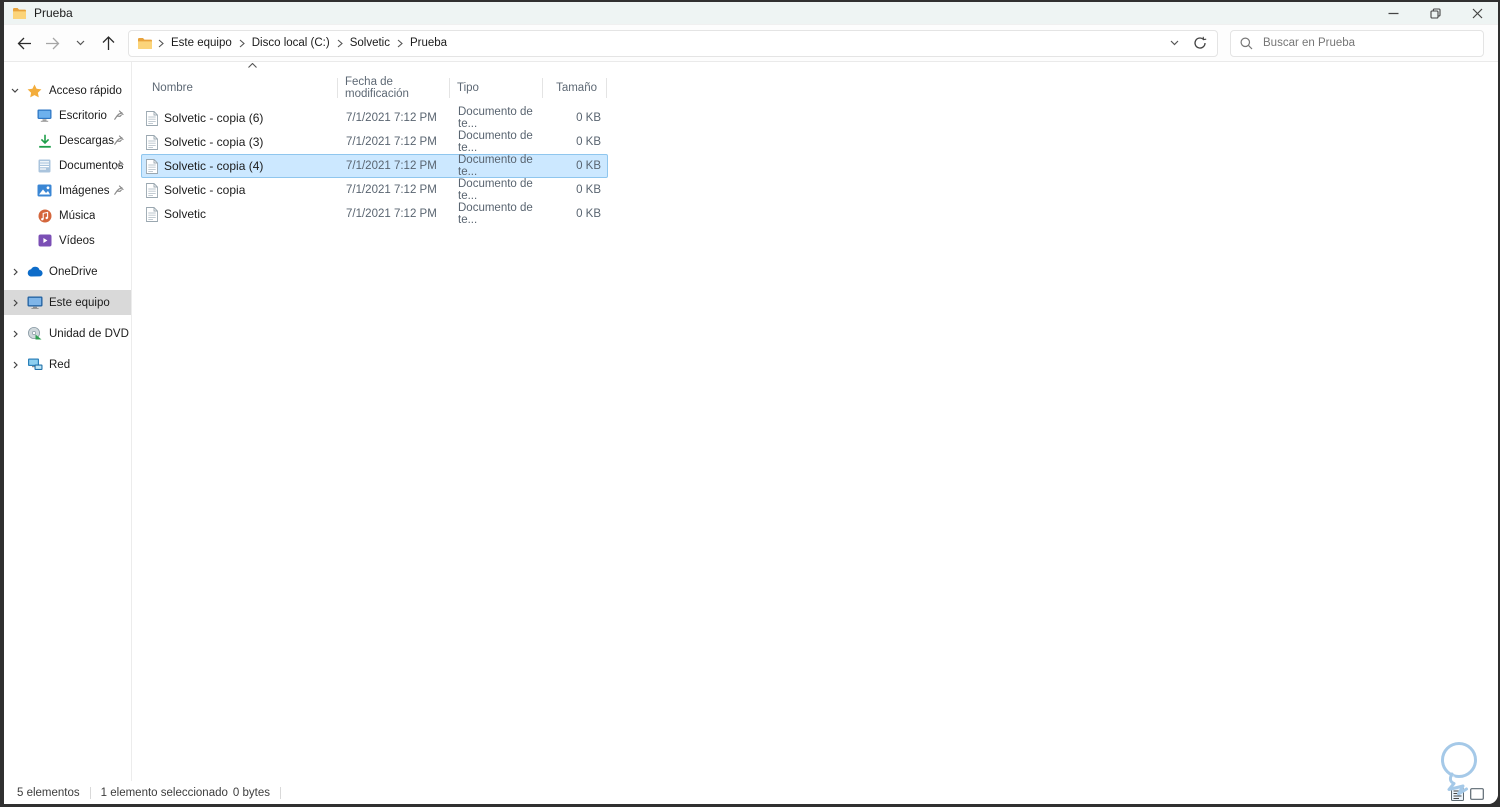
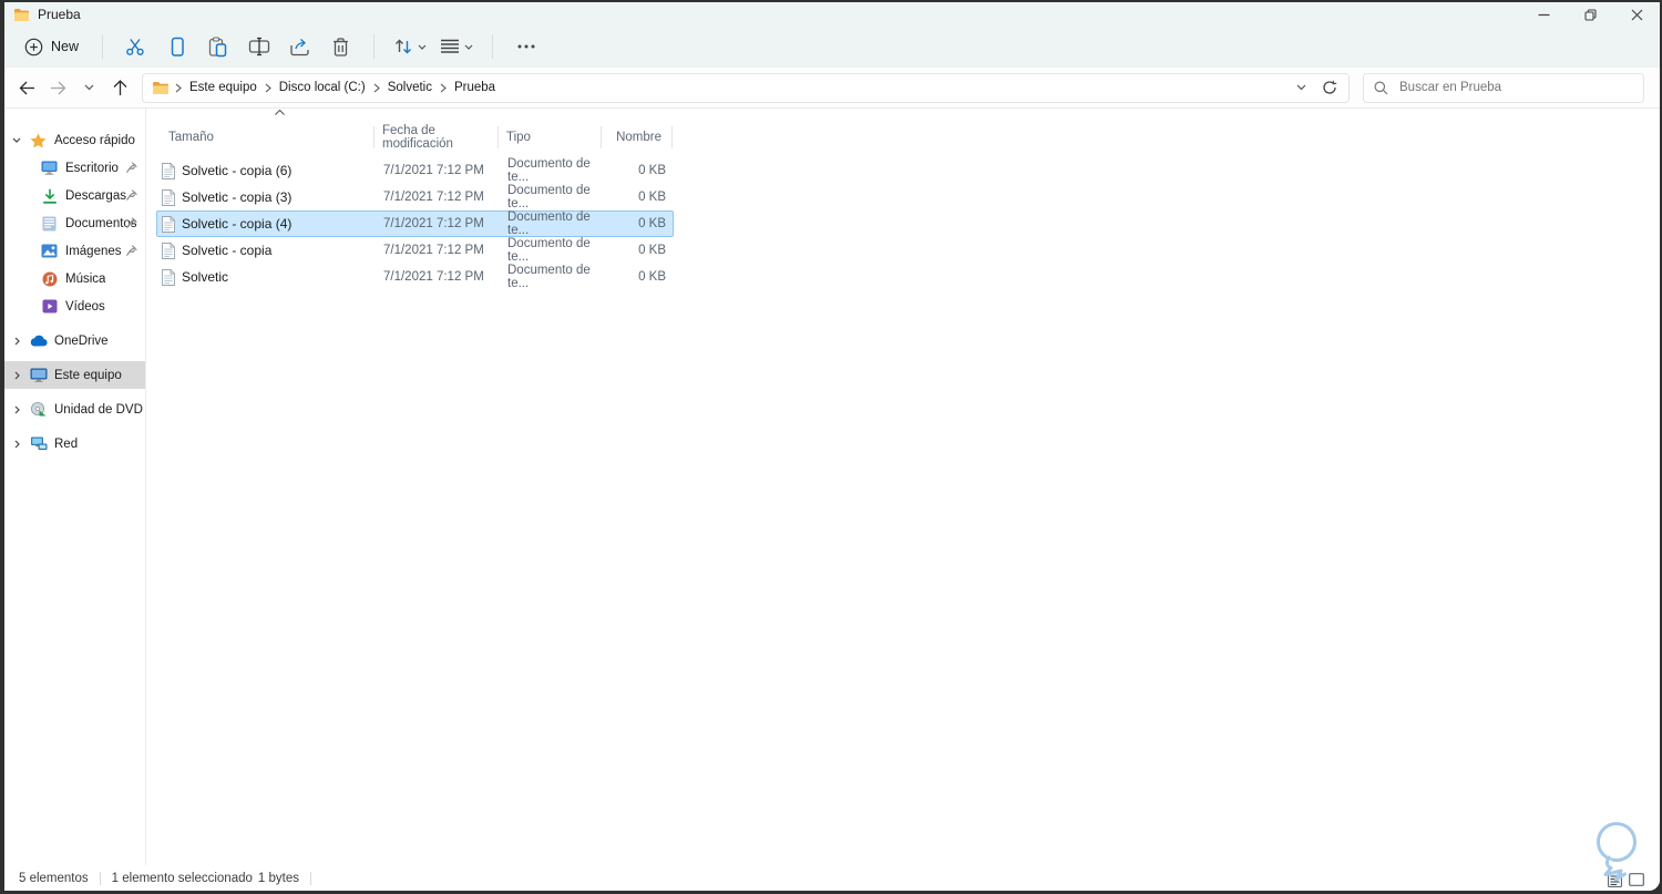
  Prueba
+ New
  Este equipo
  Disco local (C:)
  Solvetic
  Prueba
  Buscar en Prueba
  Acceso rápido
  Escritorio
  Descargas
  Documento
  Imágenes
  Música
  Vídeos
  OneDrive
  Este equipo
  Unidad de DVD
  Red
- Nombre
+ Tamaño
  Fecha de modificación
  Tipo
- Tamaño
+ Nombre
  Solvetic - copia (6)
  7/1/2021 7:12 PM
  Documento de te...
  0 KB
  Solvetic - copia (3)
  7/1/2021 7:12 PM
  Documento de te...
  0 KB
  Solvetic - copia (4)
  7/1/2021 7:12 PM
  Documento de te...
  0 KB
  Solvetic - copia
  7/1/2021 7:12 PM
  Documento de te...
  0 KB
  Solvetic
  7/1/2021 7:12 PM
  Documento de te...
  0 KB
  5 elementos
  1 elemento seleccionado
- 0 bytes
+ 1 bytes
